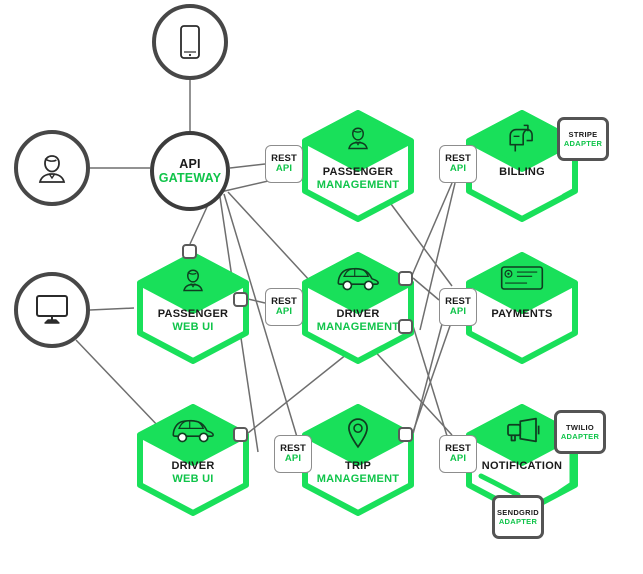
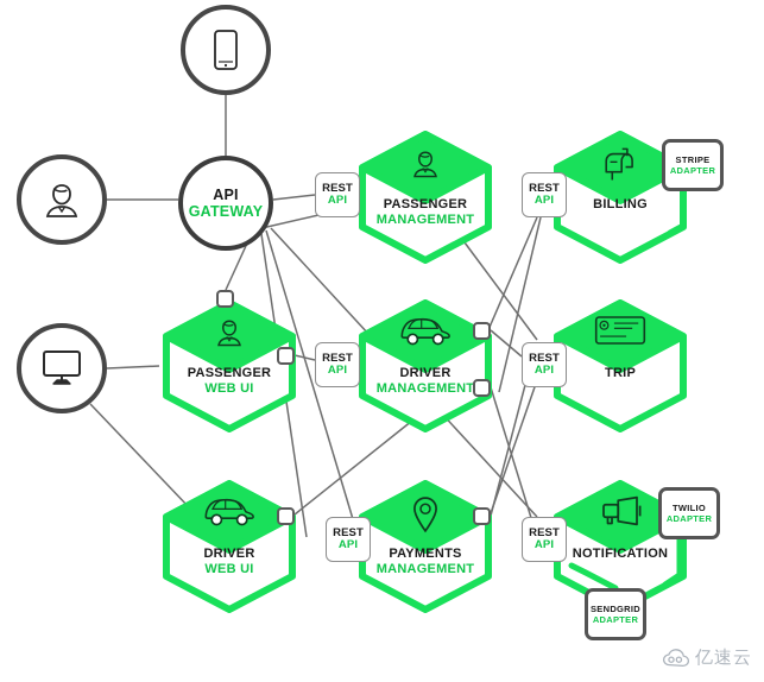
  API
  GATEWAY
  PASSENGER
  MANAGEMENT
  BILLING
  PASSENGER
  WEB UI
  DRIVER
  MANAGEMENT
- PAYMENTS
+ TRIP
  DRIVER
  WEB UI
- TRIP
+ PAYMENTS
  MANAGEMENT
  NOTIFICATION
  REST
  API
  REST
  API
  REST
  API
  REST
  API
  REST
  API
  REST
  API
  STRIPE
  ADAPTER
  TWILIO
  ADAPTER
  SENDGRID
  ADAPTER
+ 亿速云
